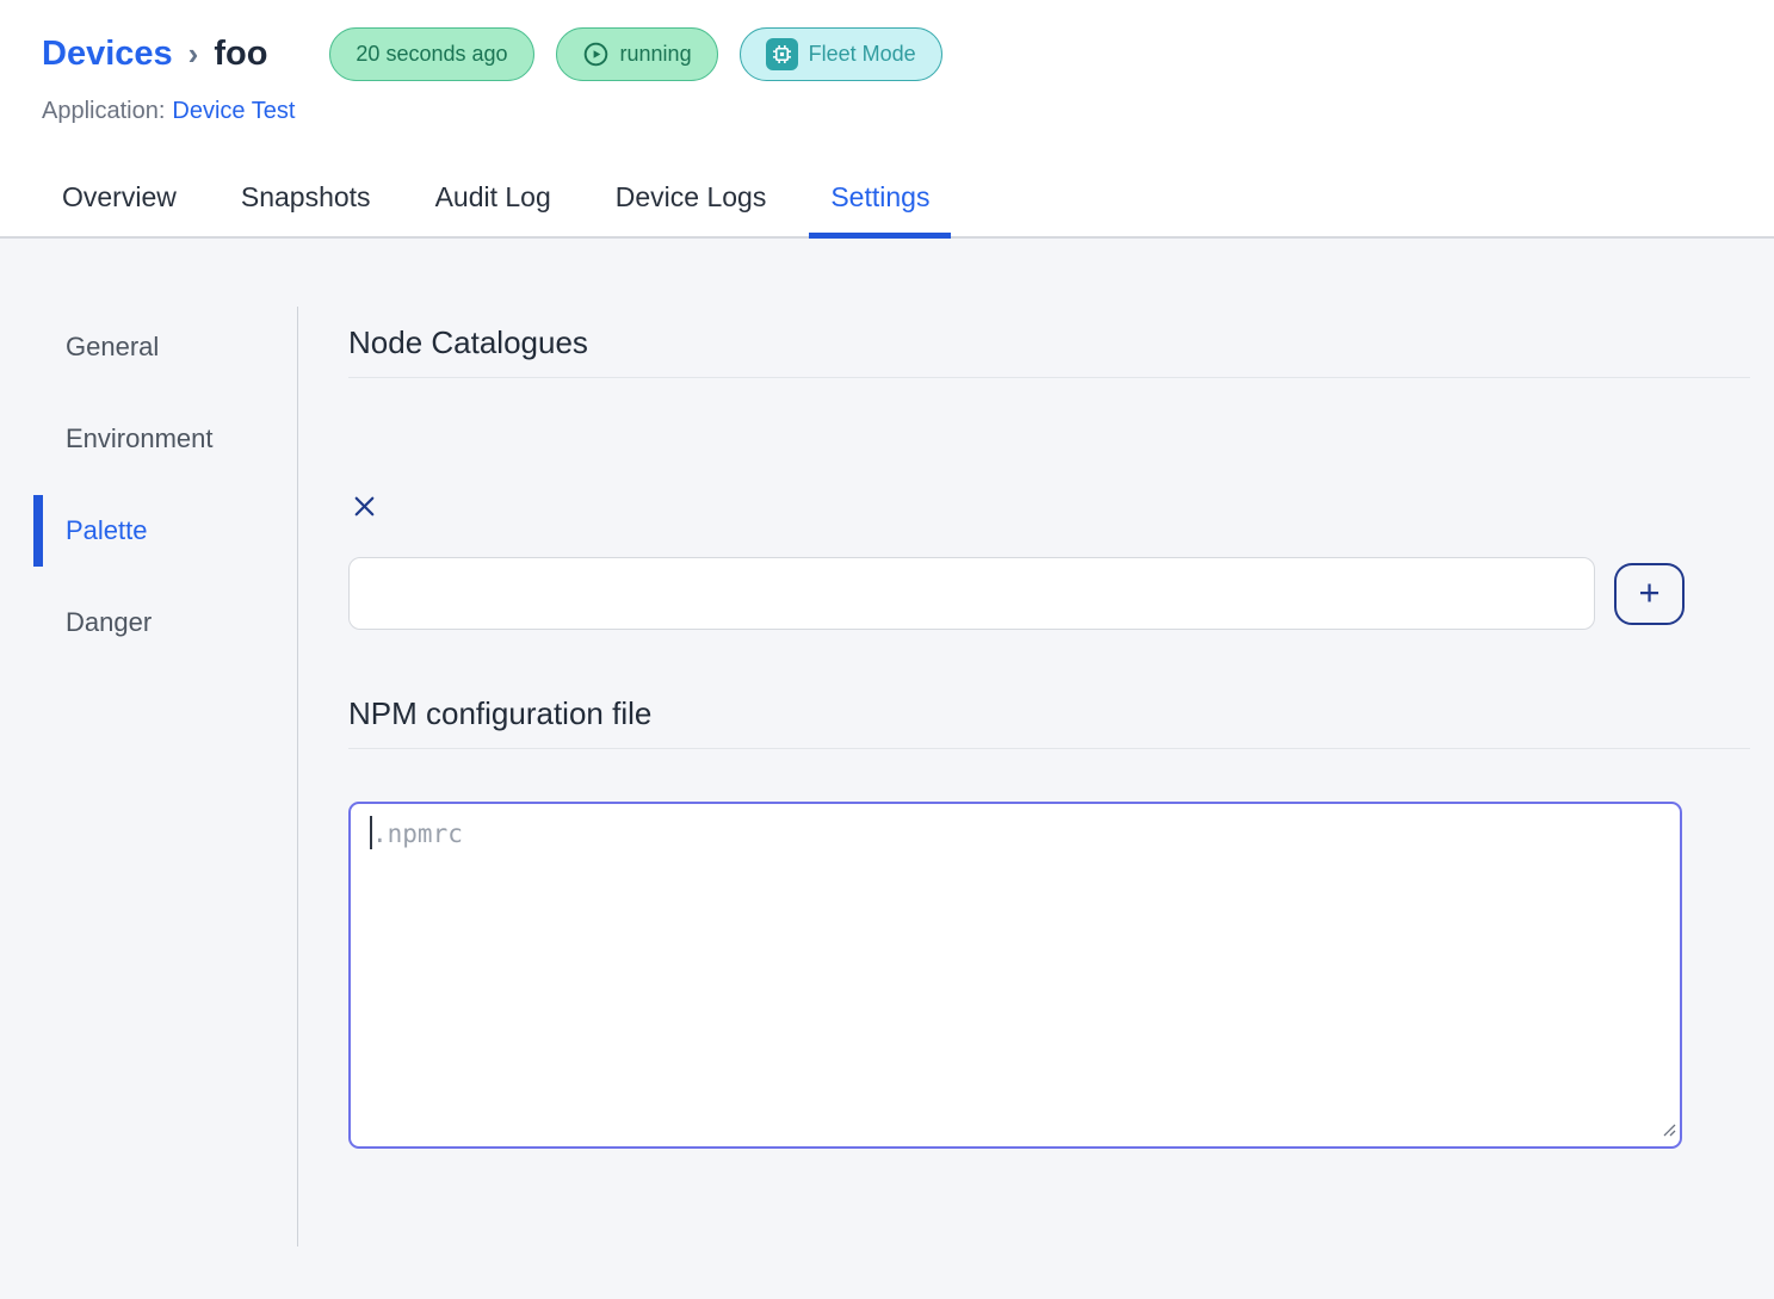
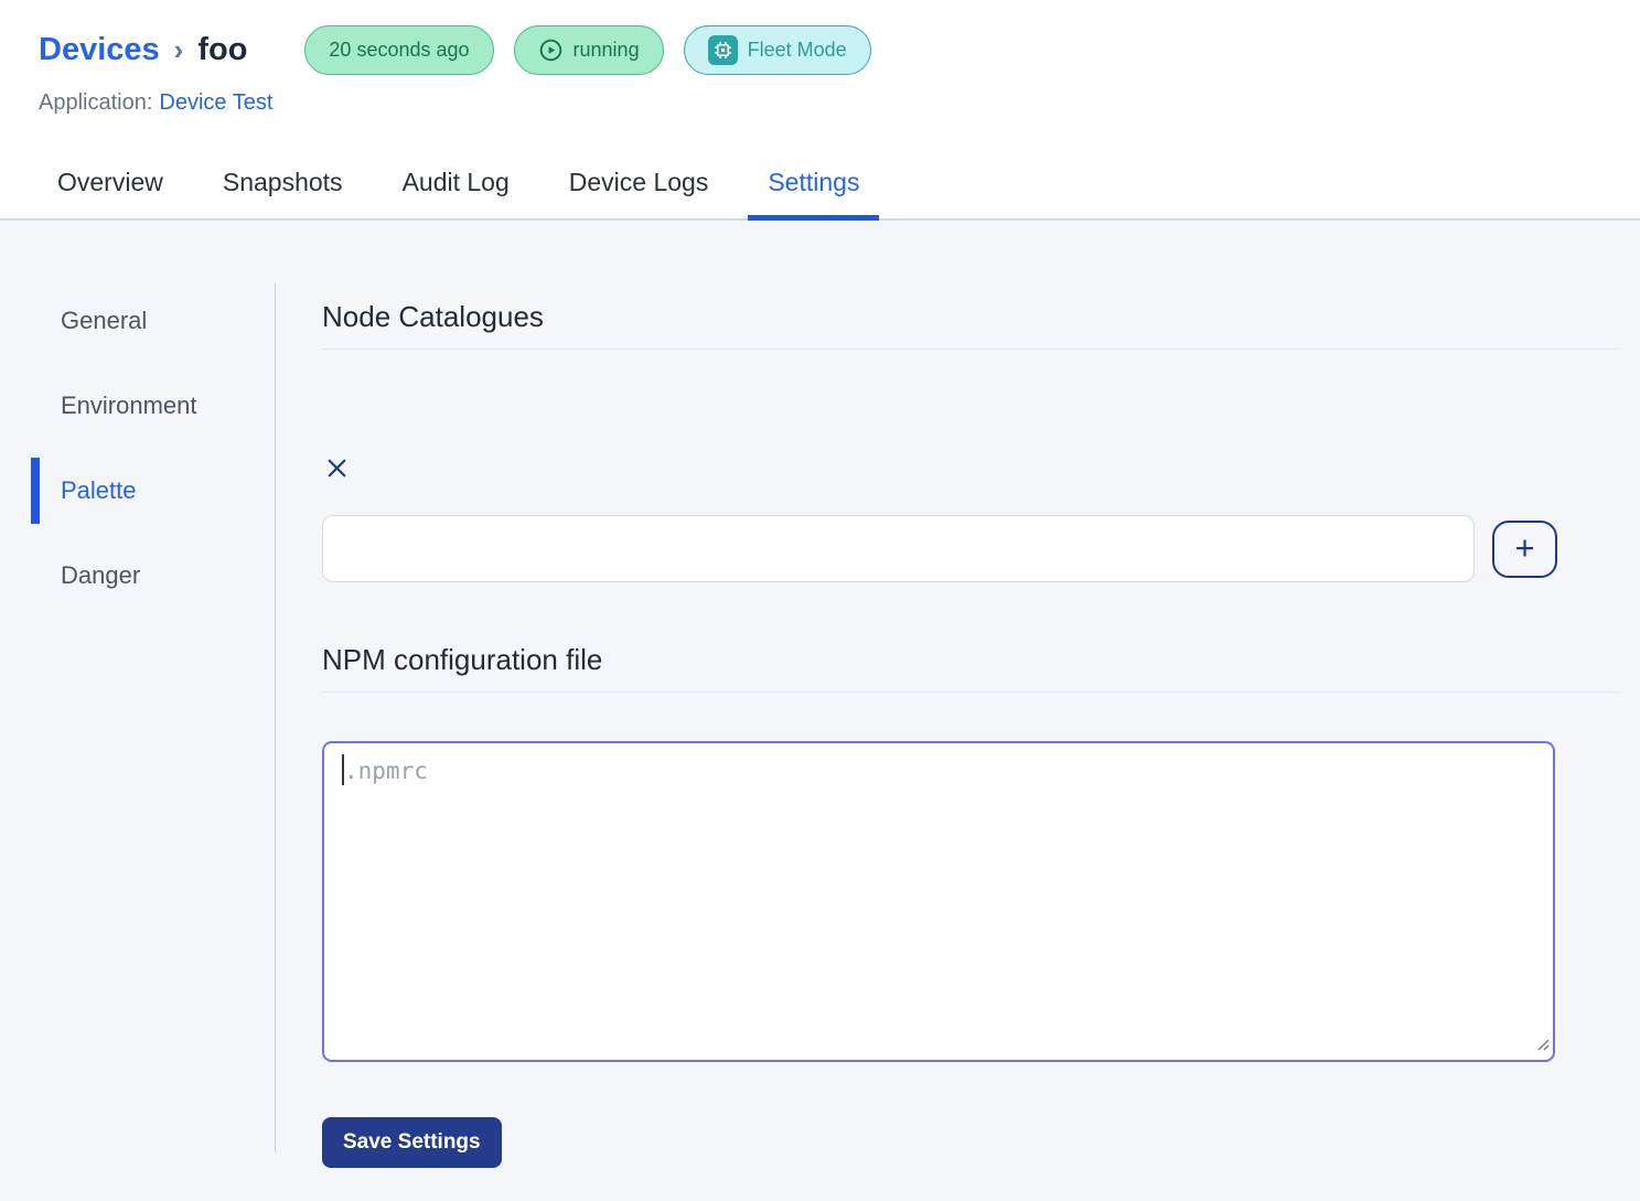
  Devices
  ›
  foo
  20 seconds ago
  running
  Fleet Mode
  Application: Device Test
  Overview
  Snapshots
  Audit Log
  Device Logs
  Settings
  General
  Environment
  Palette
  Danger
  Node Catalogues
  +
  NPM configuration file
  .npmrc
+ Save Settings
